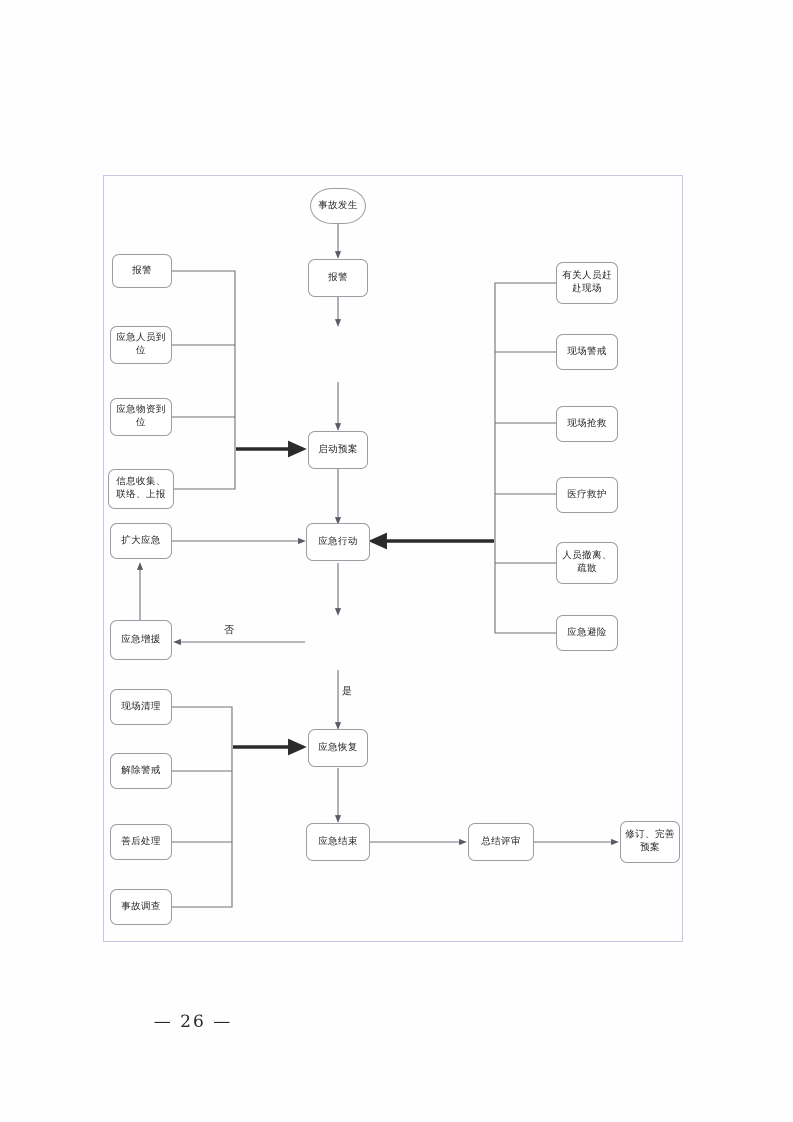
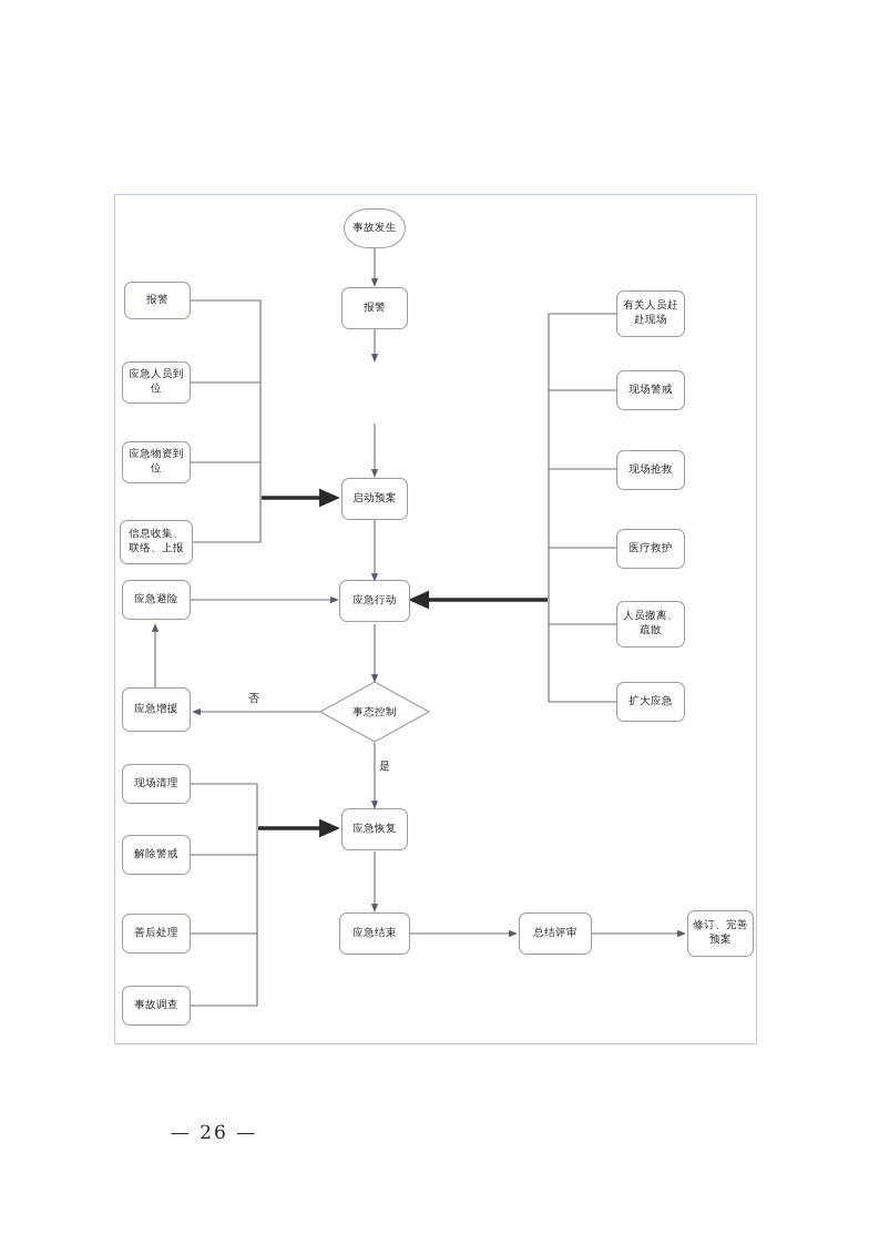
  事故发生
  报警
  启动预案
  应急行动
+ 事态控制
  应急恢复
  应急结束
  总结评审
  修订、完善
  预案
  报警
  应急人员到
  位
  应急物资到
  位
  信息收集、
  联络、上报
- 扩大应急
+ 应急避险
  应急增援
  现场清理
  解除警戒
  善后处理
  事故调查
  有关人员赶
  赴现场
  现场警戒
  现场抢救
  医疗救护
  人员撤离、
  疏散
- 应急避险
+ 扩大应急
  否
  是
  — 26 —
